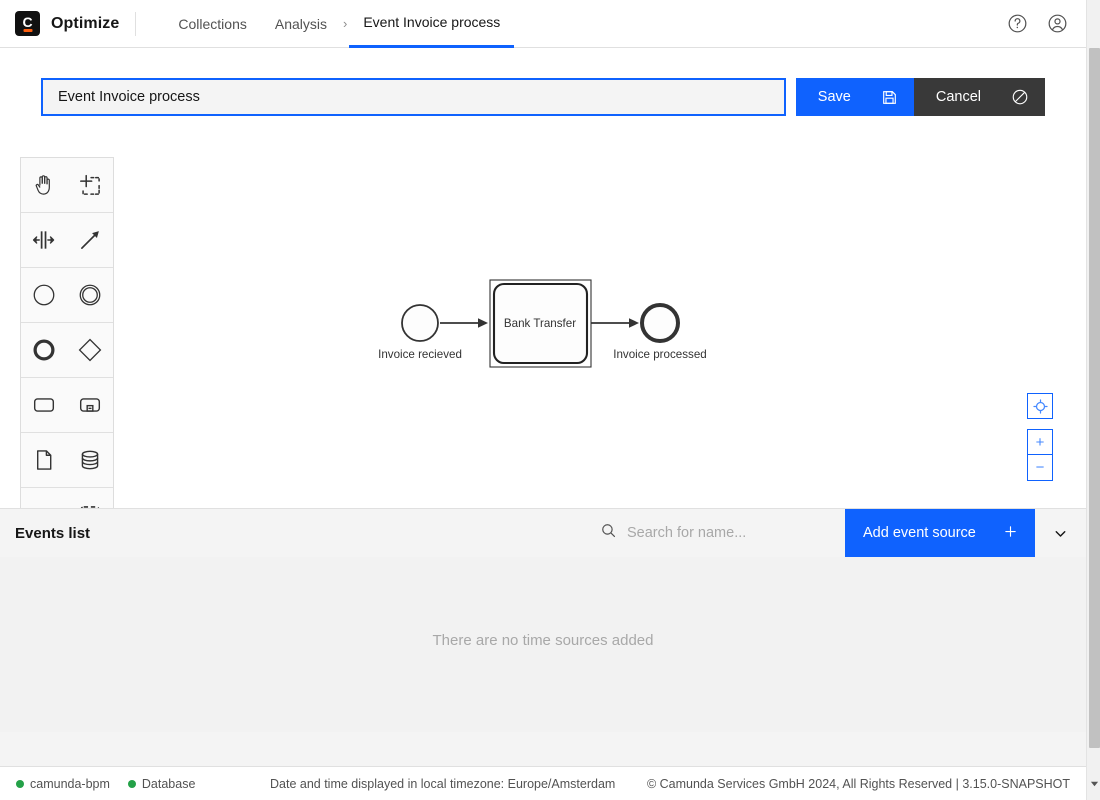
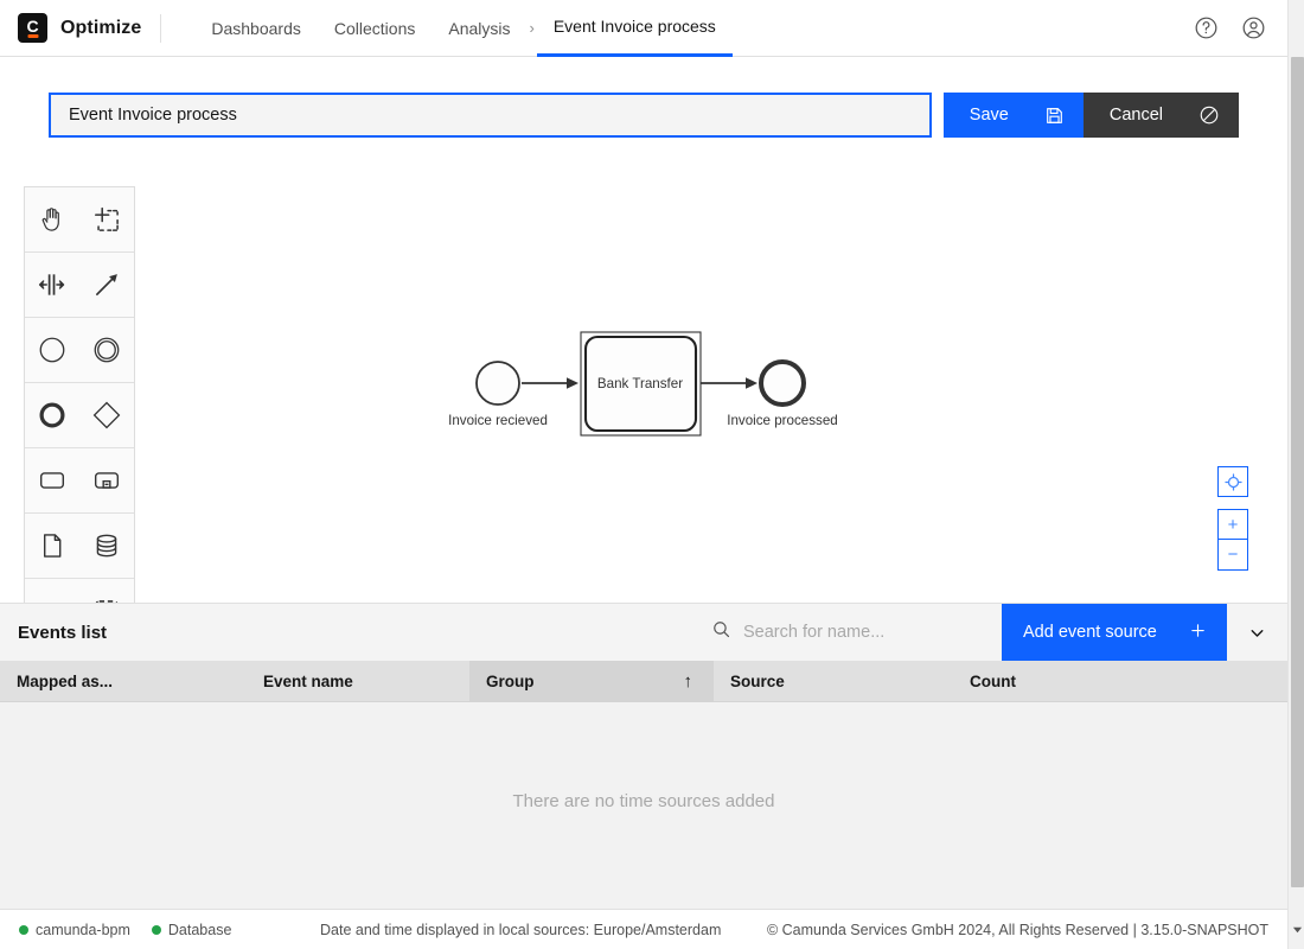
  C
  Optimize
+ Dashboards
  Collections
  Analysis
  ›
  Event Invoice process
  Event Invoice process
  Save
  Cancel
  Invoice recieved
  Bank Transfer
  Invoice processed
  +
  −
  Events list
  Search for name...
  Add event source
+ Mapped as...
+ Event name
+ Group
+ ↑
+ Source
+ Count
  There are no time sources added
  camunda-bpm
  Database
- Date and time displayed in local timezone: Europe/Amsterdam
+ Date and time displayed in local sources: Europe/Amsterdam
  © Camunda Services GmbH 2024, All Rights Reserved | 3.15.0-SNAPSHOT
